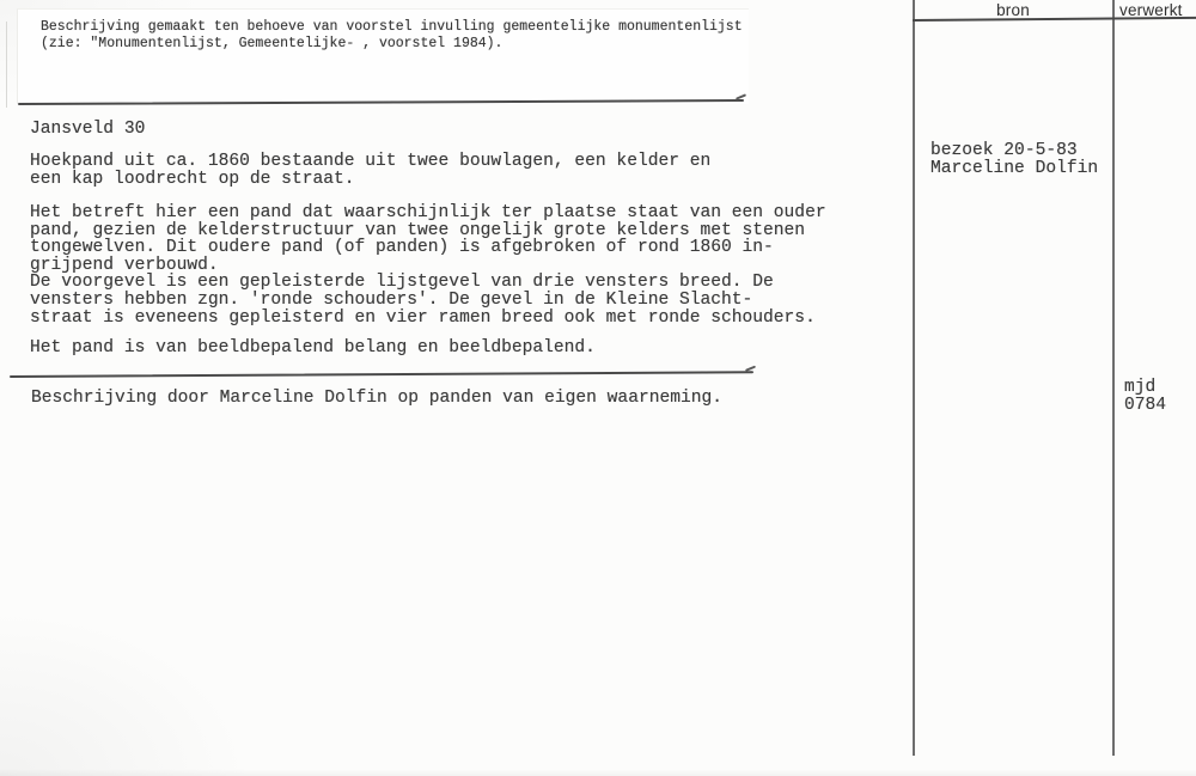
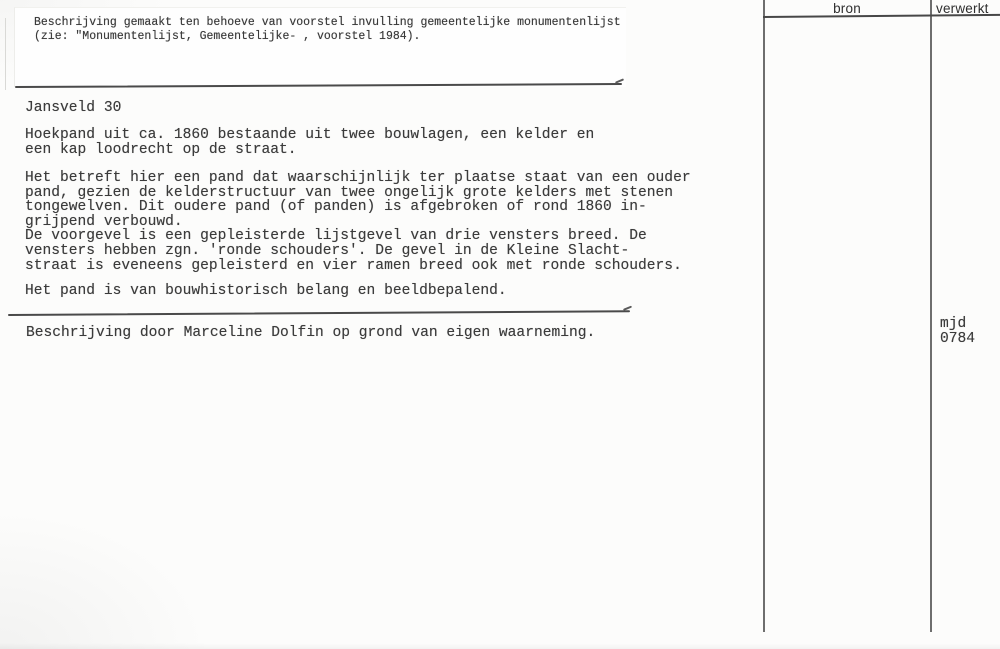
  Beschrijving gemaakt ten behoeve van voorstel invulling gemeentelijke monumentenlijst
  (zie: "Monumentenlijst, Gemeentelijke- , voorstel 1984).
  Jansveld 30
  Hoekpand uit ca. 1860 bestaande uit twee bouwlagen, een kelder en
  een kap loodrecht op de straat.
  Het betreft hier een pand dat waarschijnlijk ter plaatse staat van een ouder
  pand, gezien de kelderstructuur van twee ongelijk grote kelders met stenen
  tongewelven. Dit oudere pand (of panden) is afgebroken of rond 1860 in-
  grijpend verbouwd.
  De voorgevel is een gepleisterde lijstgevel van drie vensters breed. De
  vensters hebben zgn. 'ronde schouders'. De gevel in de Kleine Slacht-
  straat is eveneens gepleisterd en vier ramen breed ook met ronde schouders.
- Het pand is van beeldbepalend belang en beeldbepalend.
+ Het pand is van bouwhistorisch belang en beeldbepalend.
- Beschrijving door Marceline Dolfin op panden van eigen waarneming.
+ Beschrijving door Marceline Dolfin op grond van eigen waarneming.
  bron
  verwerkt
- bezoek 20-5-83
- Marceline Dolfin
  mjd
  0784
